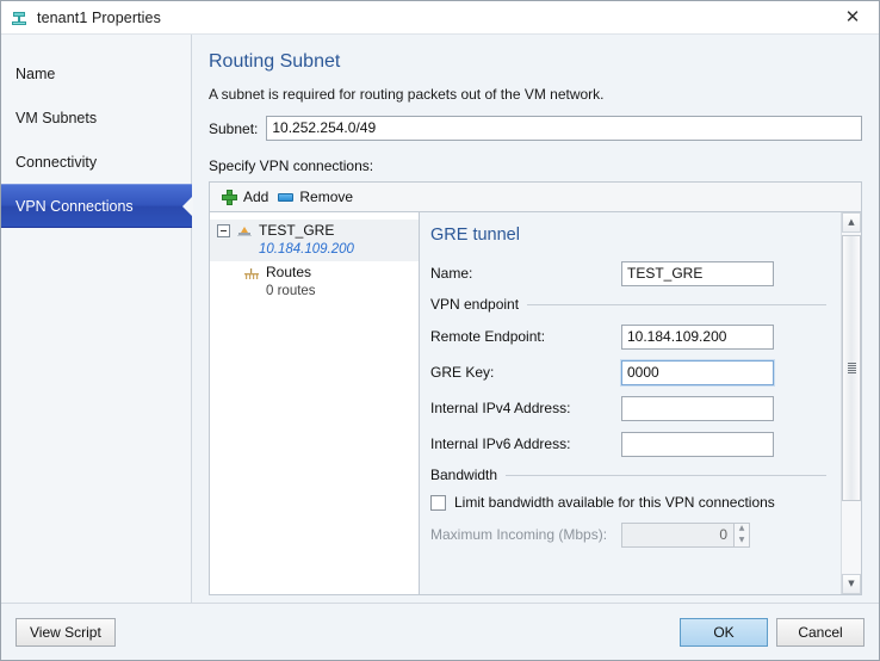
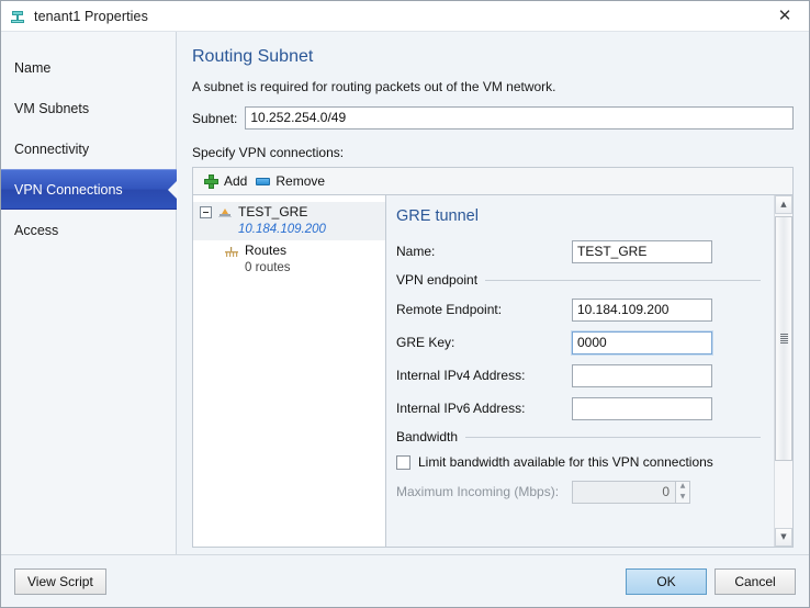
  tenant1 Properties
  ✕
  Name
  VM Subnets
  Connectivity
  VPN Connections
+ Access
  Routing Subnet
  A subnet is required for routing packets out of the VM network.
  Subnet:
  10.252.254.0/49
  Specify VPN connections:
  Add
  Remove
  TEST_GRE
  10.184.109.200
  Routes
  0 routes
  GRE tunnel
  Name:
  TEST_GRE
  VPN endpoint
  Remote Endpoint:
  10.184.109.200
  GRE Key:
  0000
  Internal IPv4 Address:
  Internal IPv6 Address:
  Bandwidth
  Limit bandwidth available for this VPN connections
  Maximum Incoming (Mbps):
  0
  ▲
  ▼
  View Script
  OK
  Cancel
